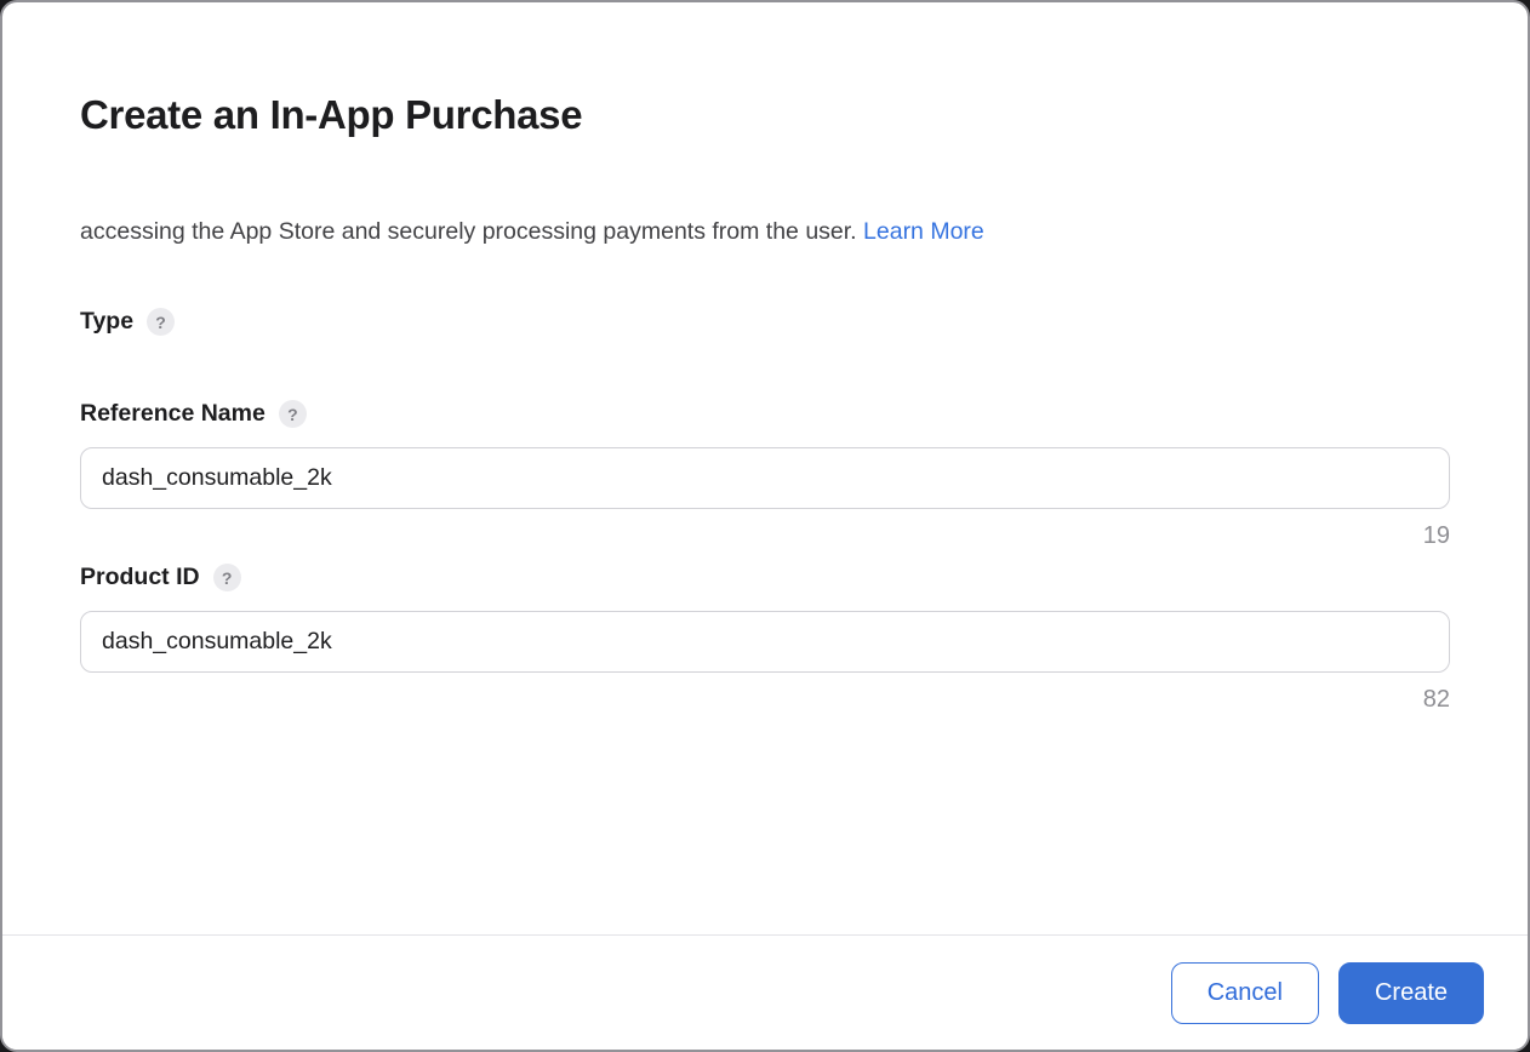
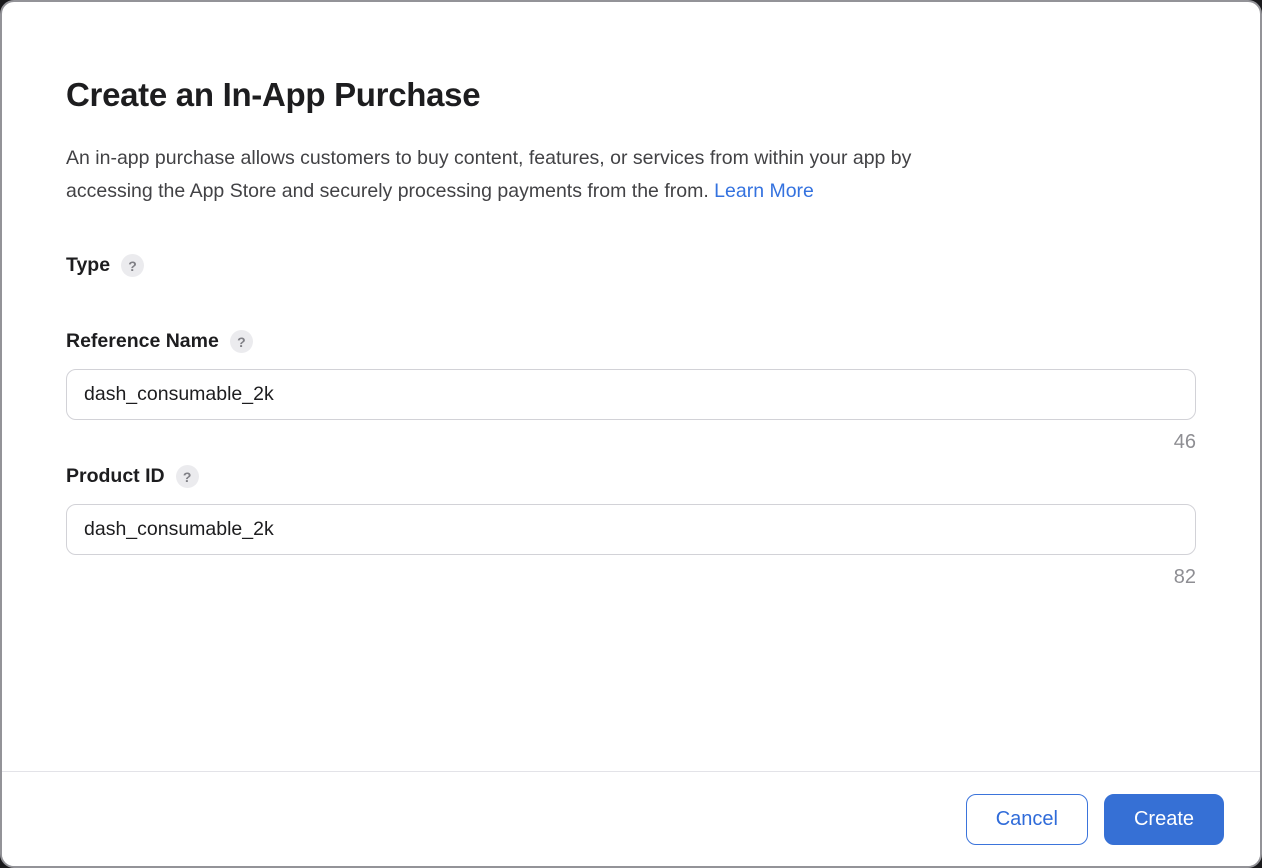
  Create an In-App Purchase
+ An in-app purchase allows customers to buy content, features, or services from within your app by
- accessing the App Store and securely processing payments from the user. Learn More
+ accessing the App Store and securely processing payments from the from. Learn More
  Type
  ?
  Reference Name
  ?
  dash_consumable_2k
- 19
+ 46
  Product ID
  ?
  dash_consumable_2k
  82
  Cancel
  Create
